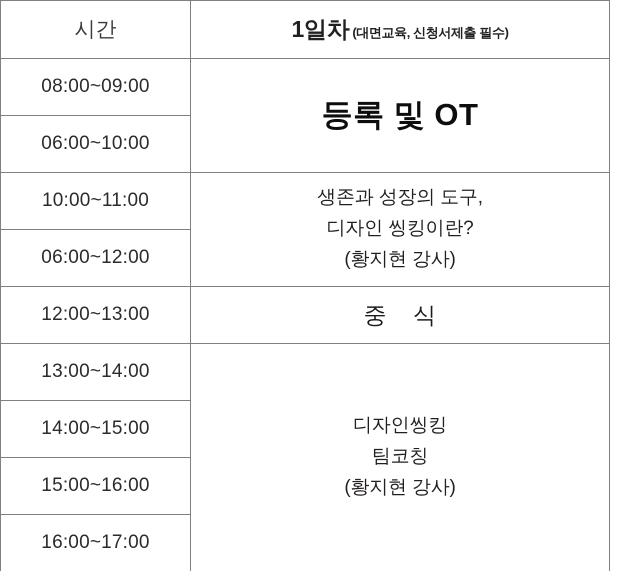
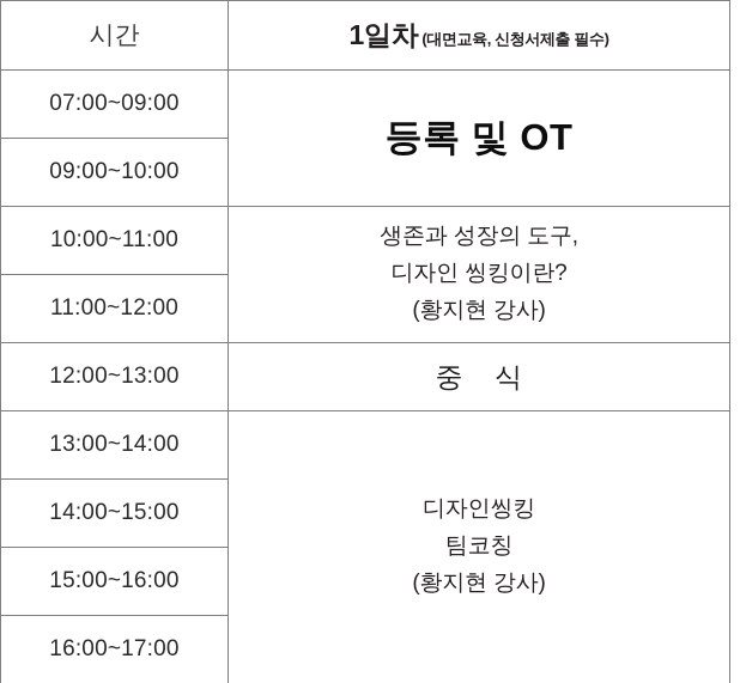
  시간	1일차 (대면교육, 신청서제출 필수)
- 08:00~09:00	등록 및 OT
+ 07:00~09:00	등록 및 OT
- 06:00~10:00
+ 09:00~10:00
  10:00~11:00	생존과 성장의 도구, 디자인 씽킹이란? (황지현 강사)
- 06:00~12:00
+ 11:00~12:00
  12:00~13:00	중 식
  13:00~14:00	디자인씽킹 팀코칭 (황지현 강사)
  14:00~15:00
  15:00~16:00
  16:00~17:00
